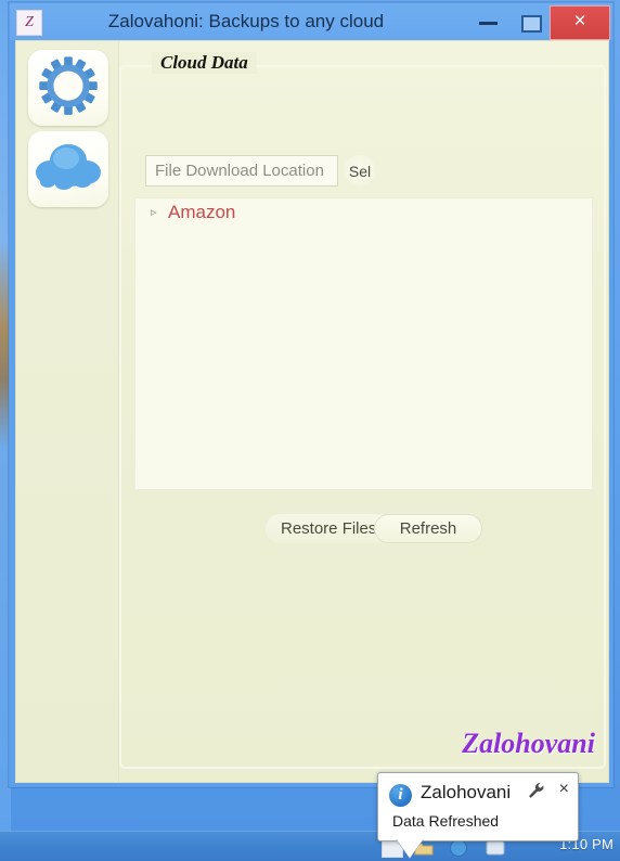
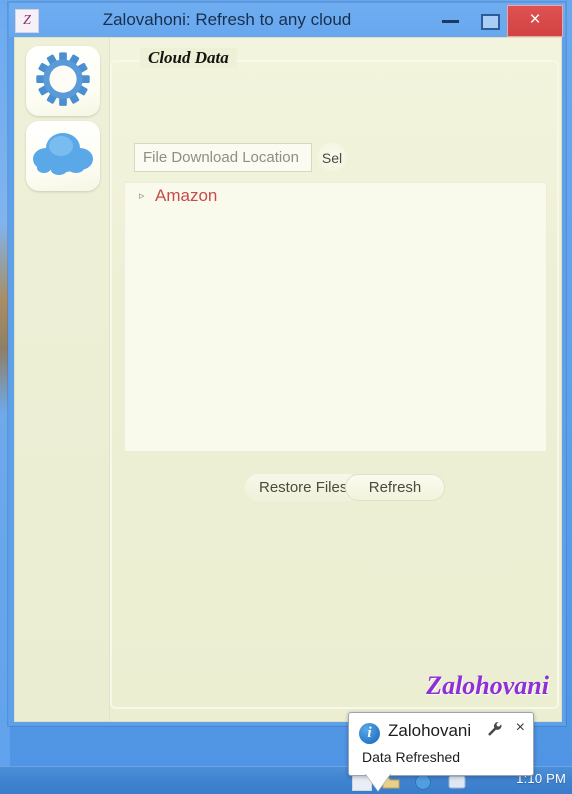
  Z
- Zalovahoni: Backups to any cloud
+ Zalovahoni: Refresh to any cloud
  ×
  Cloud Data
  File Download Location
  Sel
  ▹
  Amazon
  Restore Files
  Refresh
  Zalohovani
  1:10 PM
  i
  Zalohovani
  ×
  Data Refreshed
